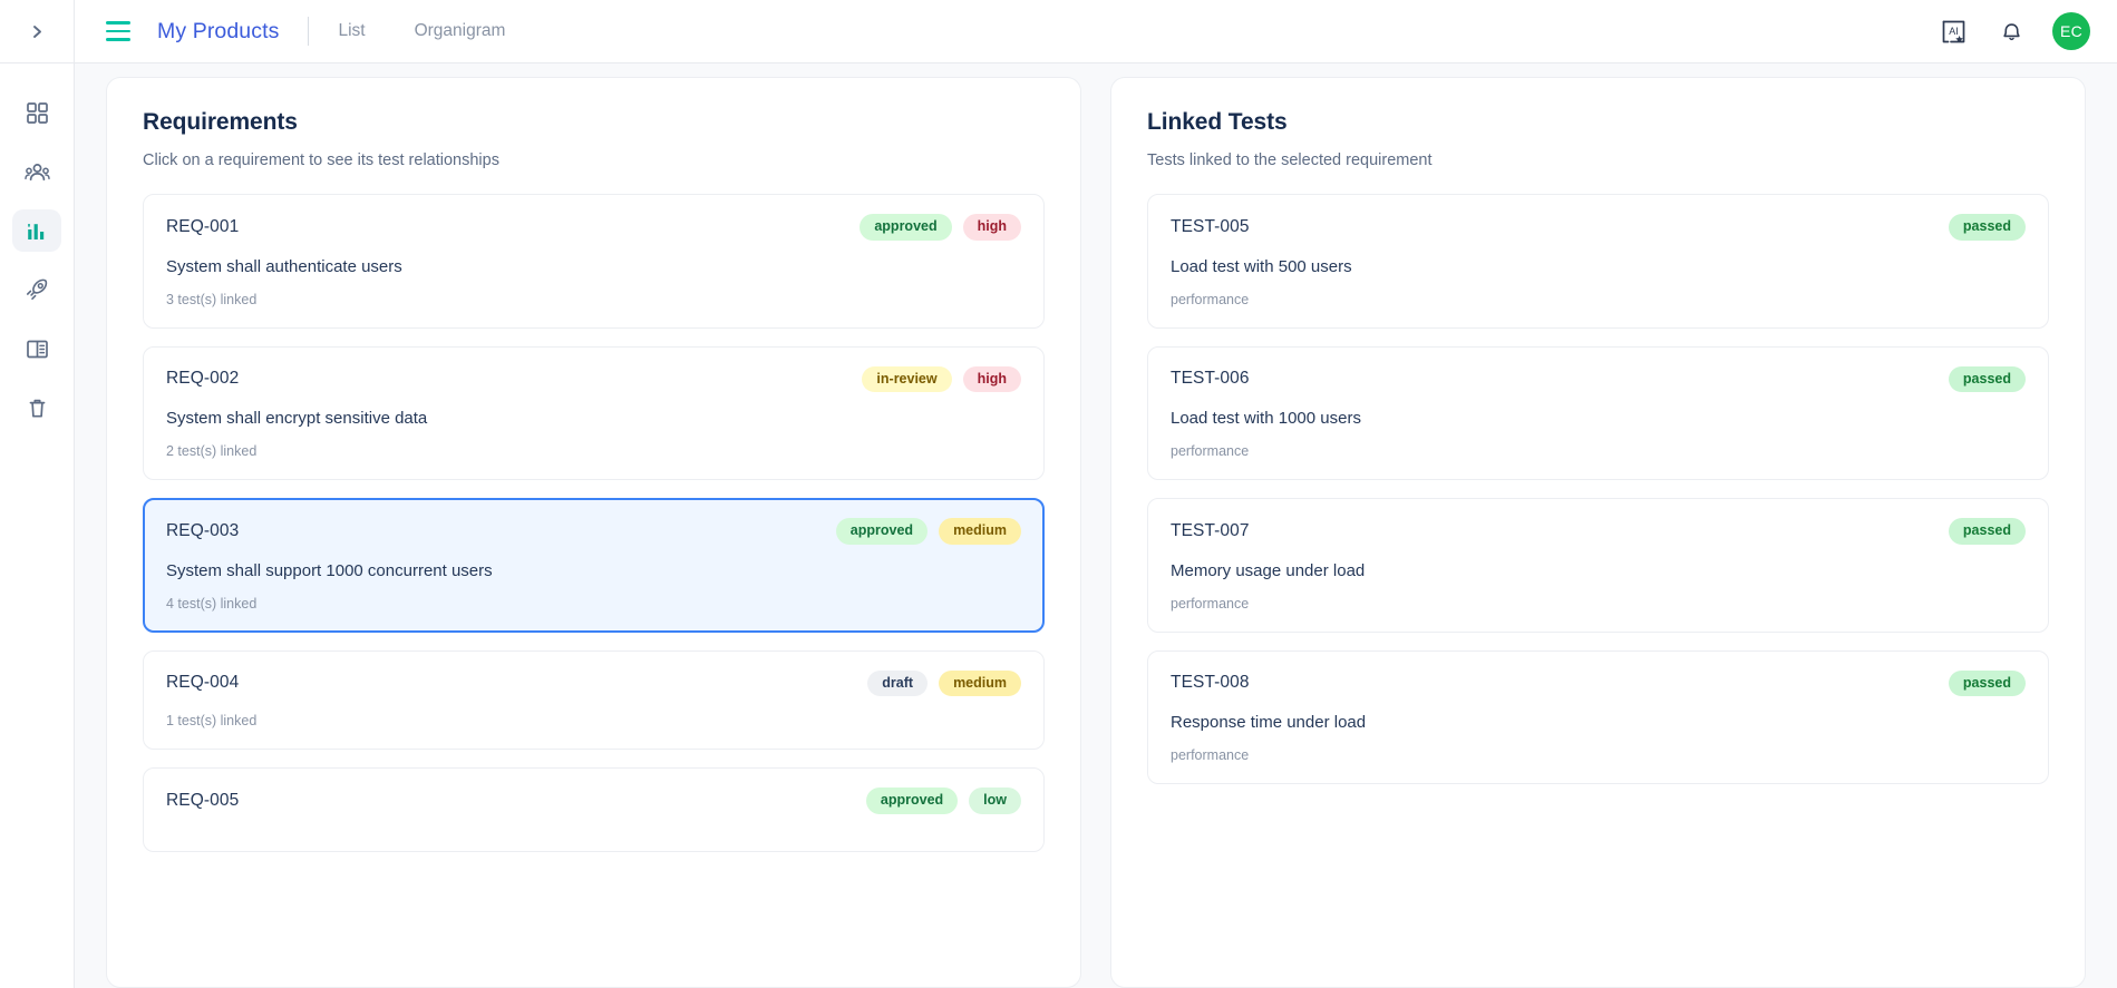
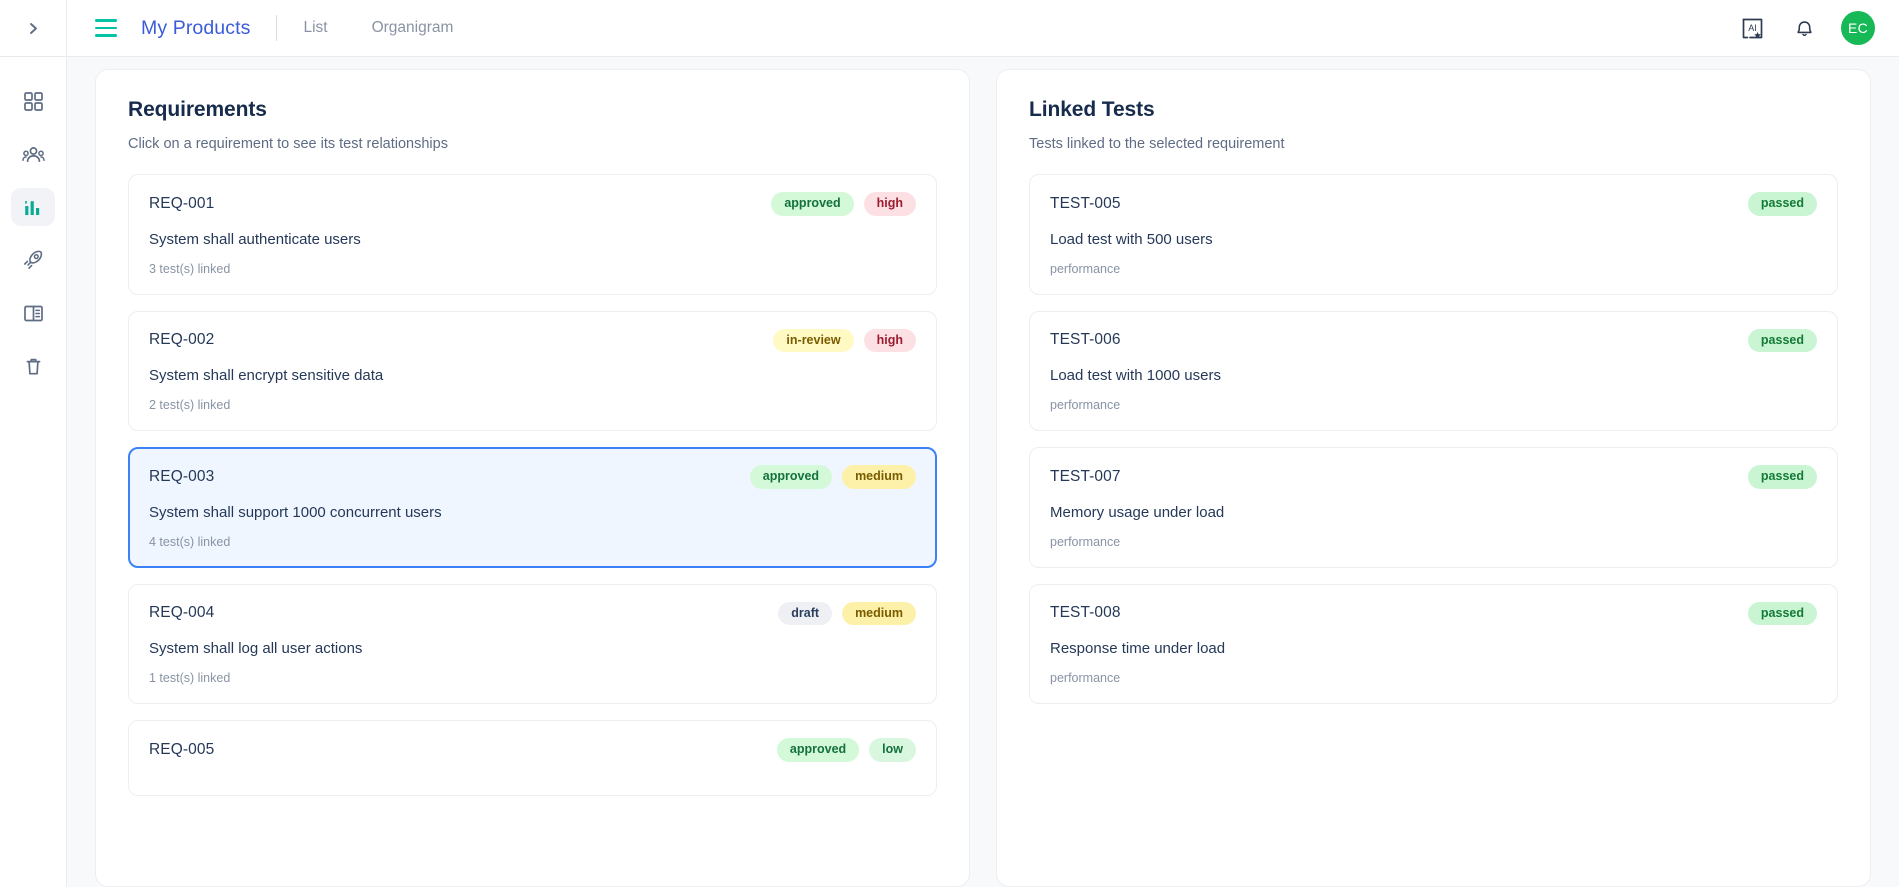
  My Products
  List
  Organigram
  AI
  EC
  Requirements
  Click on a requirement to see its test relationships
  REQ-001
  approved
  high
  System shall authenticate users
  3 test(s) linked
  REQ-002
  in-review
  high
  System shall encrypt sensitive data
  2 test(s) linked
  REQ-003
  approved
  medium
  System shall support 1000 concurrent users
  4 test(s) linked
  REQ-004
  draft
  medium
+ System shall log all user actions
  1 test(s) linked
  REQ-005
  approved
  low
  Linked Tests
  Tests linked to the selected requirement
  TEST-005
  passed
  Load test with 500 users
  performance
  TEST-006
  passed
  Load test with 1000 users
  performance
  TEST-007
  passed
  Memory usage under load
  performance
  TEST-008
  passed
  Response time under load
  performance
